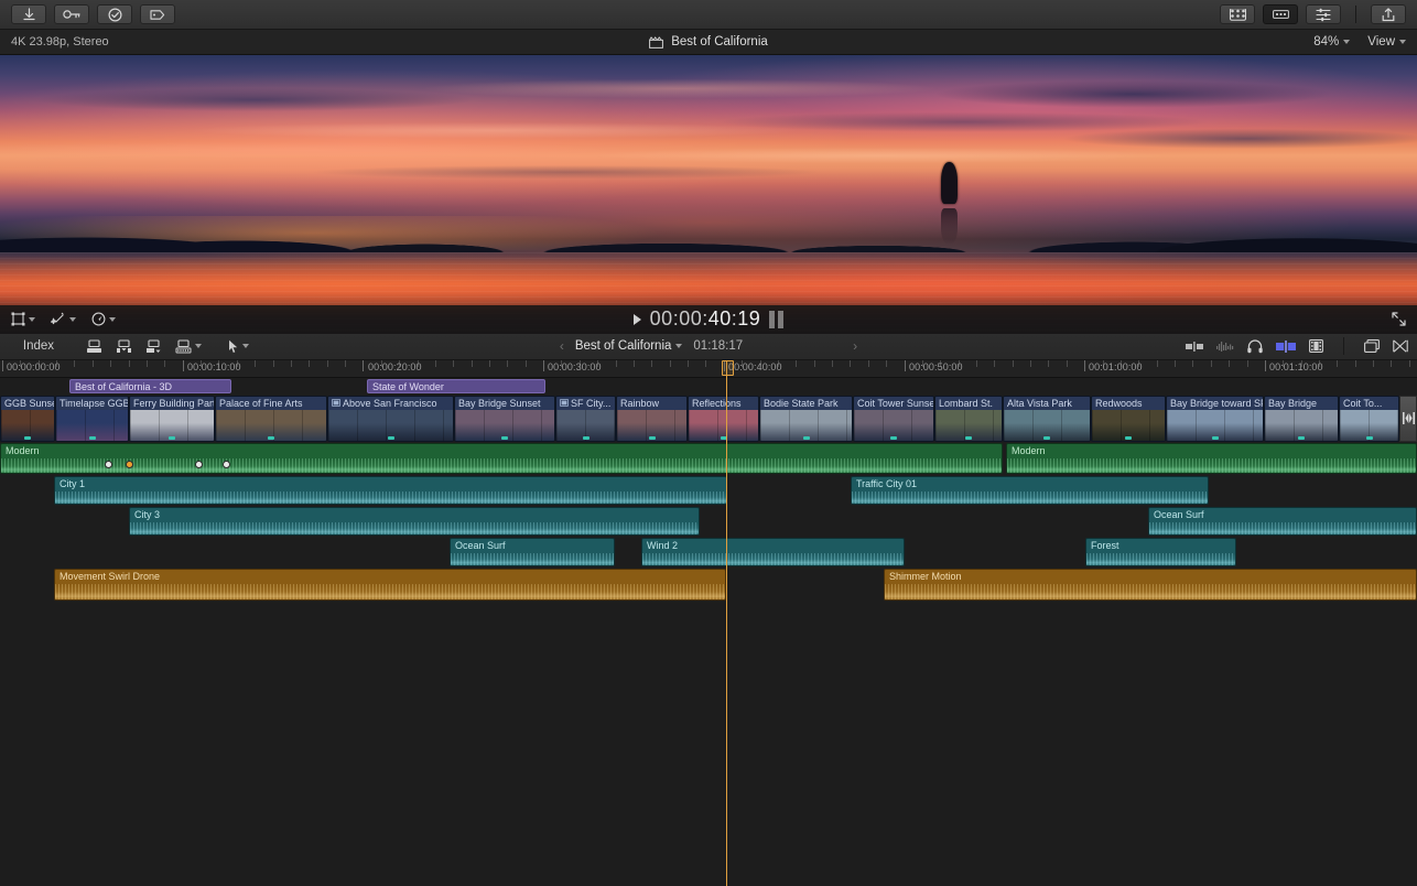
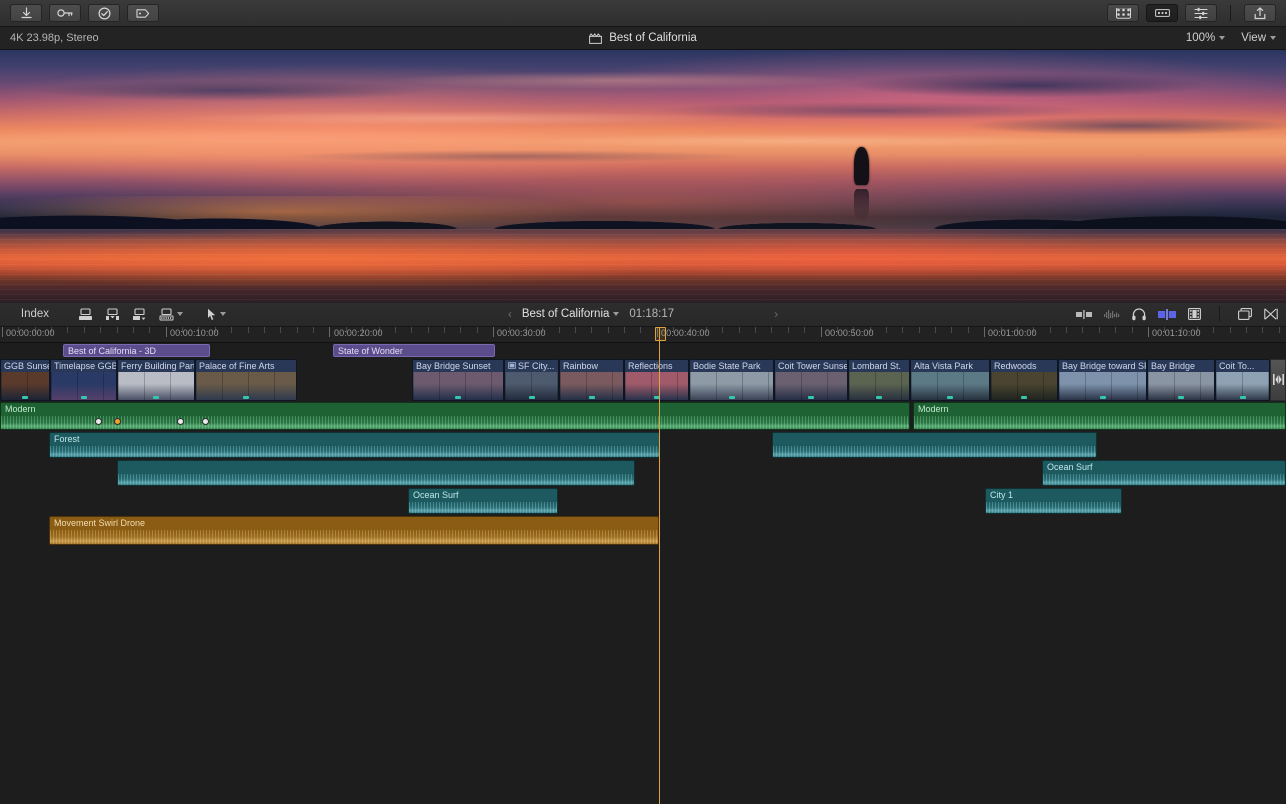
  4K 23.98p, Stereo
  Best of California
- 84%
+ 100%
  View
- 00:00:40:19
  Index
  ‹
  Best of California
  01:18:17
  ›
  00:00:00:00
  00:00:10:00
  00:00:20:00
  00:00:30:00
  0:00:40:00
  00:00:50:00
  00:01:00:00
  00:01:10:00
  Best of California - 3D
  State of Wonder
  GGB Suns
  Timelapse GGB
  Ferry Building Par
  Palace of Fine Arts
- Above San Francisco
  Bay Bridge Sunset
  SF City...
  Rainbow
  Reflections
  Bodie State Park
  Coit Tower Sunse
  Lombard St.
  Alta Vista Park
  Redwoods
  Bay Bridge toward S
  Bay Bridge
  Coit To...
  Modern
  Modern
- City 1
+ Forest
- Traffic City 01
- City 3
  Ocean Surf
  Ocean Surf
- Wind 2
- Forest
+ City 1
  Movement Swirl Drone
- Shimmer Motion
